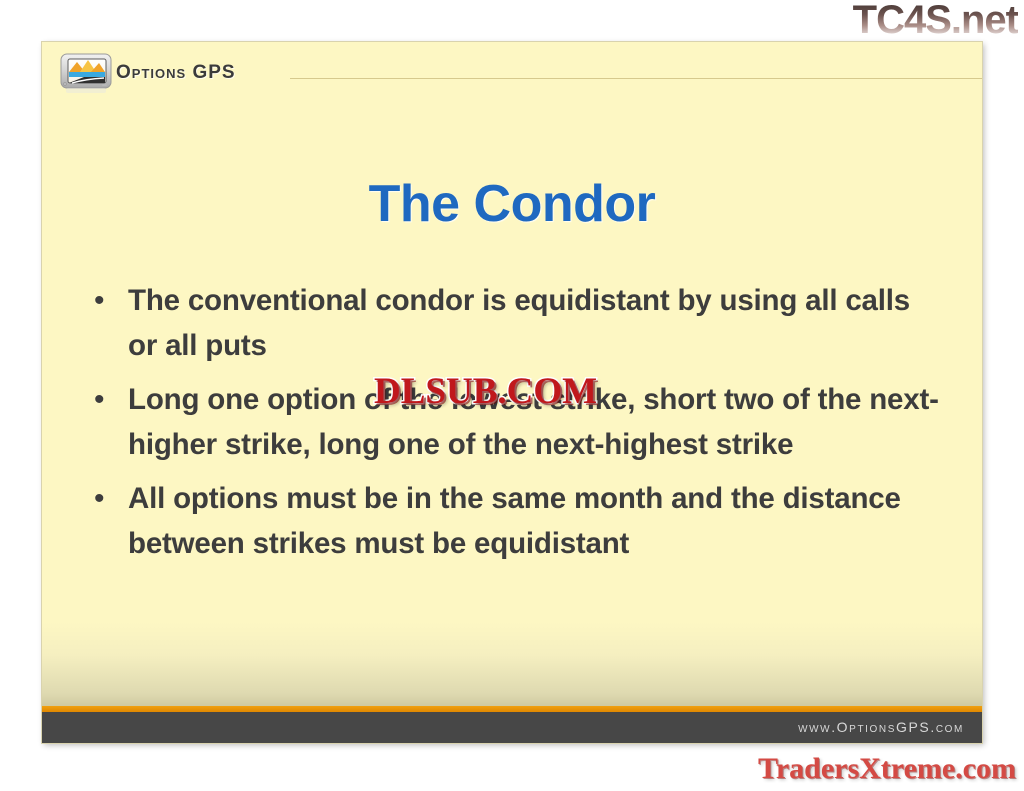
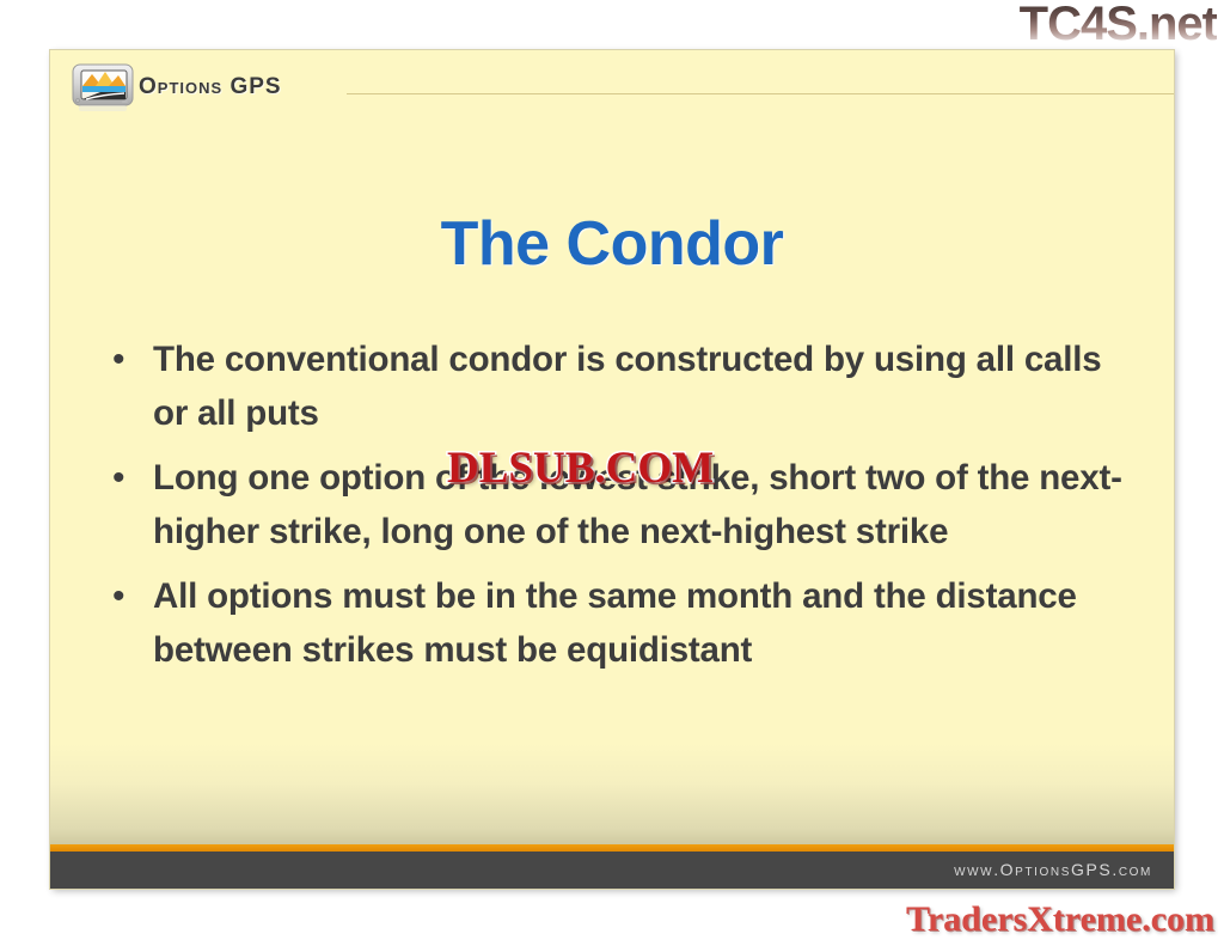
  TC4S.net
  Options GPS
  The Condor
  •
- The conventional condor is equidistant by using all calls or all puts
+ The conventional condor is constructed by using all calls or all puts
  •
  Long one option of the lowest strike, short two of the next-higher strike, long one of the next-highest strike
  •
  All options must be in the same month and the distance between strikes must be equidistant
  www.OptionsGPS.com
  DLSUB.COM
  TradersXtreme.com
